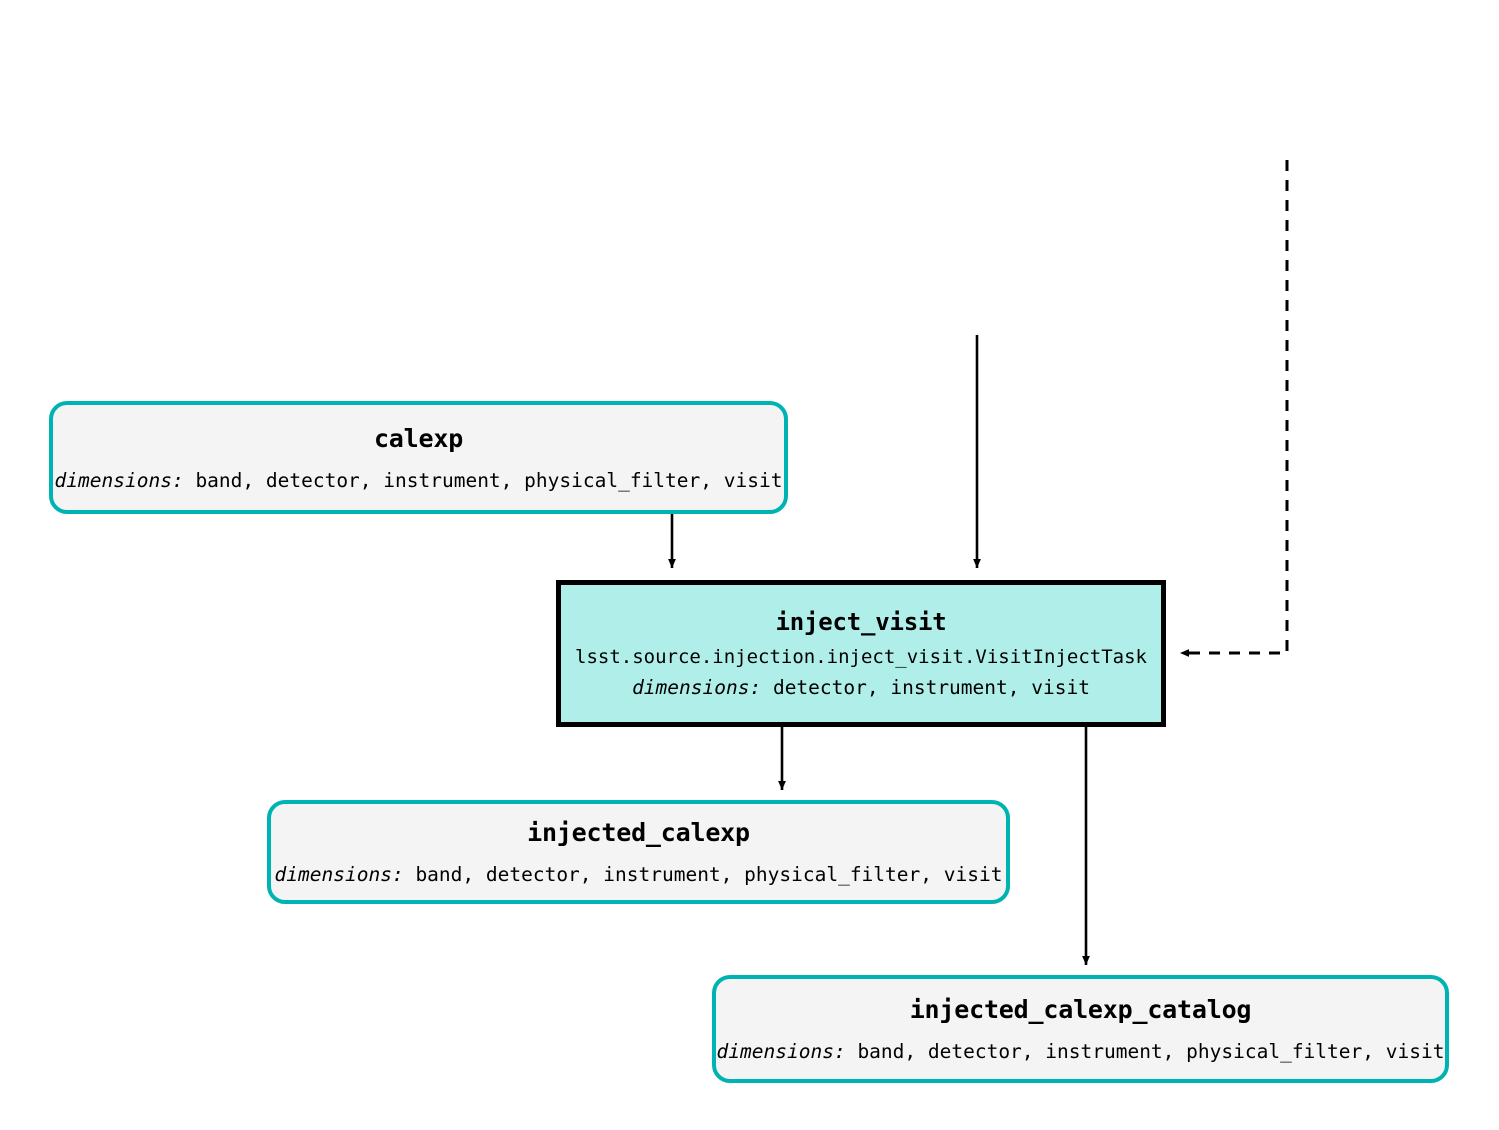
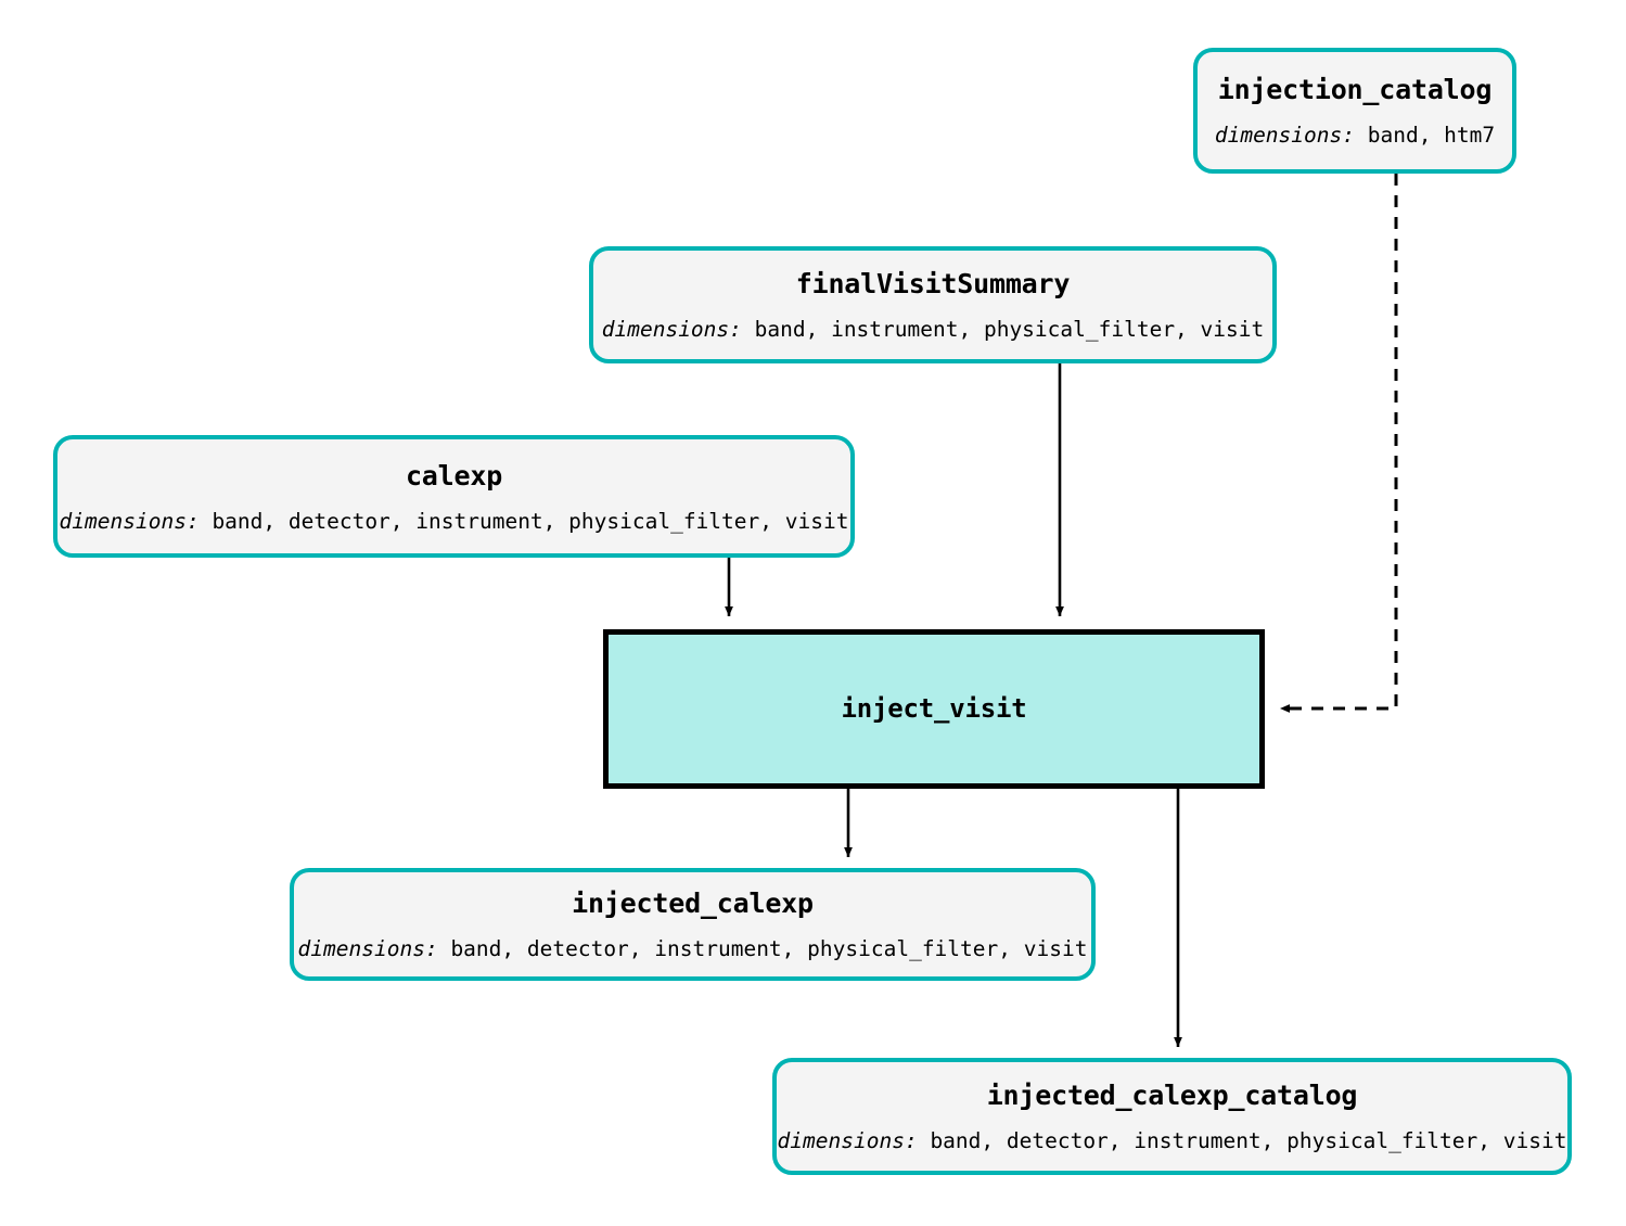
+ injection_catalog
+ dimensions: band, htm7
+ finalVisitSummary
+ dimensions: band, instrument, physical_filter, visit
  calexp
  dimensions: band, detector, instrument, physical_filter, visit
  inject_visit
- lsst.source.injection.inject_visit.VisitInjectTask
- dimensions: detector, instrument, visit
  injected_calexp
  dimensions: band, detector, instrument, physical_filter, visit
  injected_calexp_catalog
  dimensions: band, detector, instrument, physical_filter, visit
